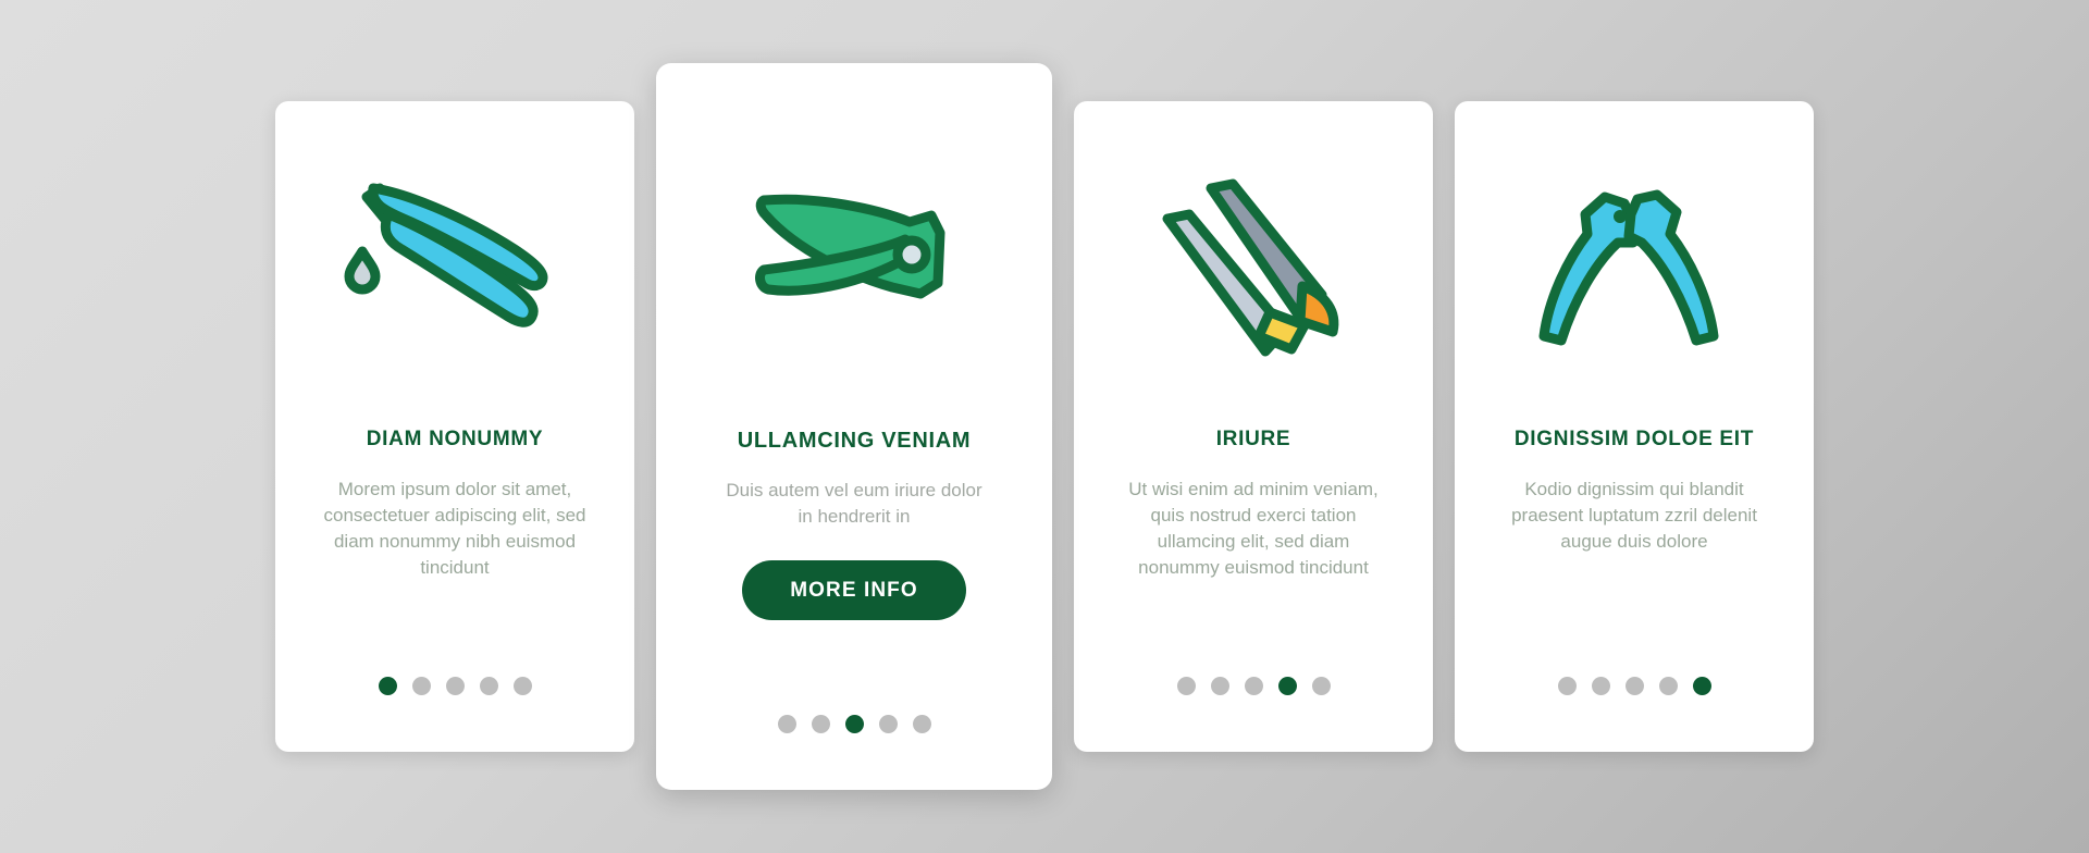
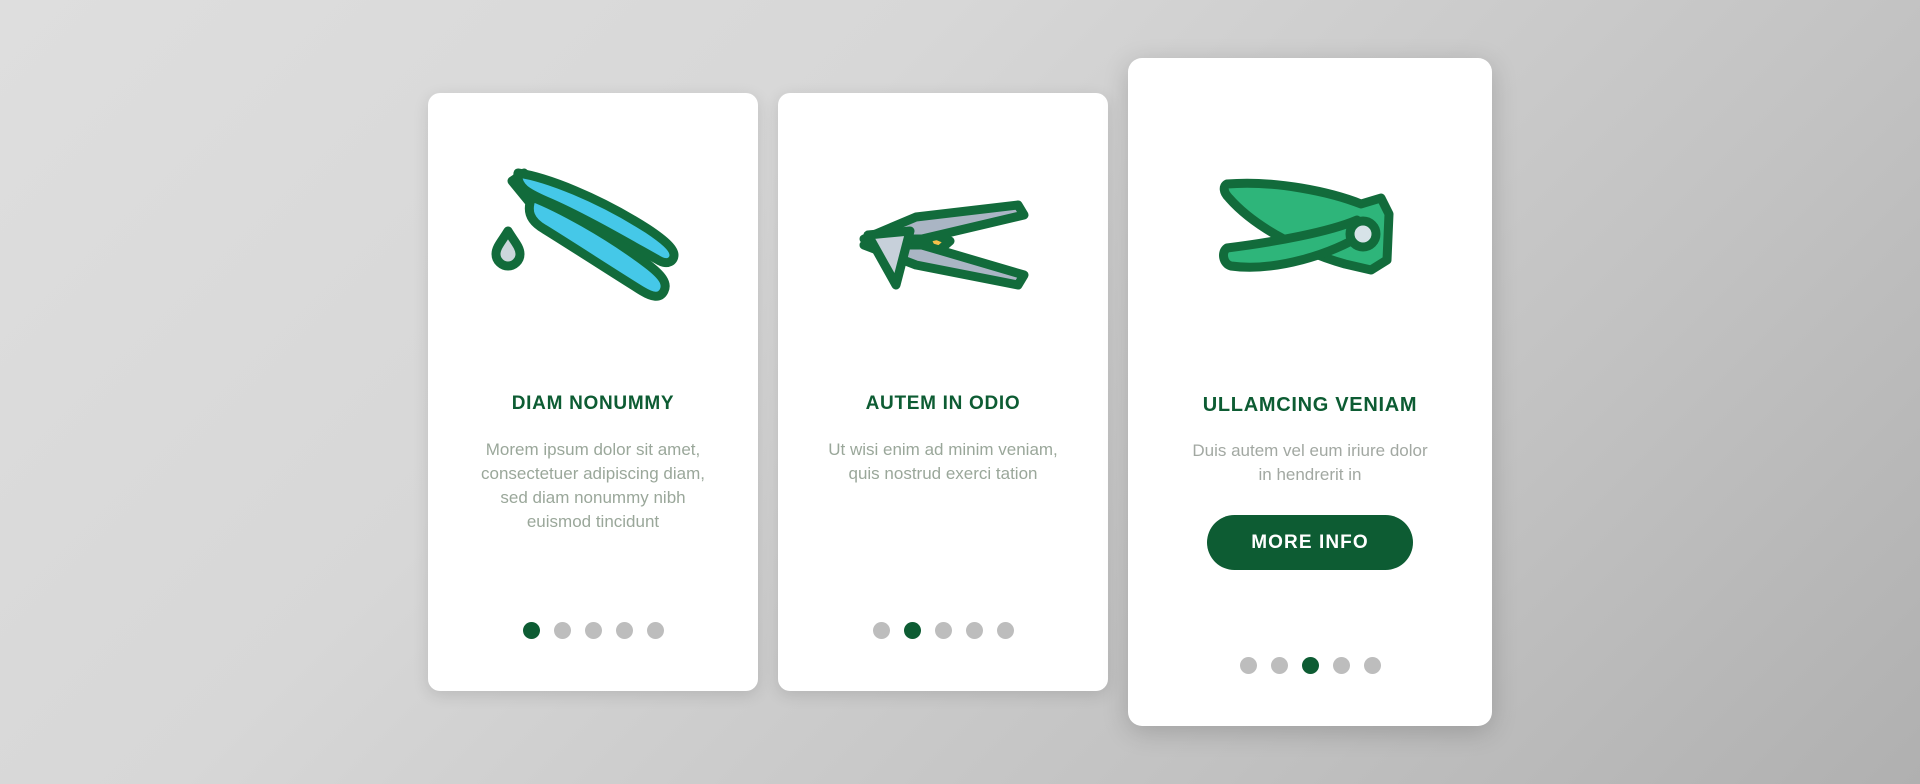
  DIAM NONUMMY
- Morem ipsum dolor sit amet, consectetuer adipiscing elit, sed diam nonummy nibh euismod tincidunt
+ Morem ipsum dolor sit amet, consectetuer adipiscing diam, sed diam nonummy nibh euismod tincidunt
+ AUTEM IN ODIO
+ Ut wisi enim ad minim veniam, quis nostrud exerci tation
  ULLAMCING VENIAM
  Duis autem vel eum iriure dolor in hendrerit in
  MORE INFO
- IRIURE
- Ut wisi enim ad minim veniam, quis nostrud exerci tation ullamcing elit, sed diam nonummy euismod tincidunt
- DIGNISSIM DOLOE EIT
- Kodio dignissim qui blandit praesent luptatum zzril delenit augue duis dolore
